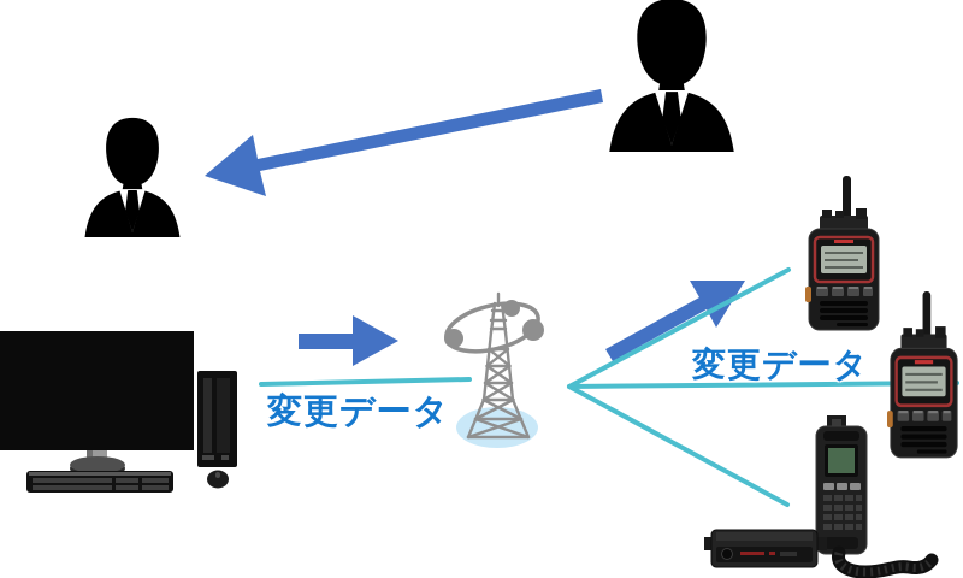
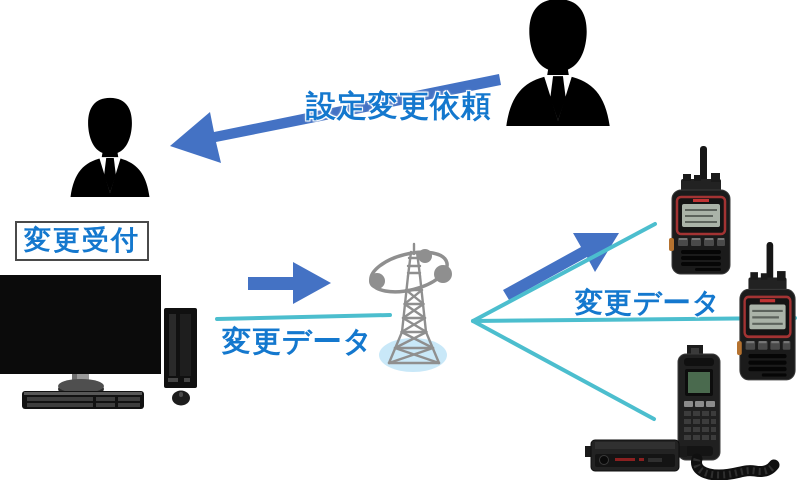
+ 設定変更依頼
+ 変更受付
  変更データ
  変更データ
